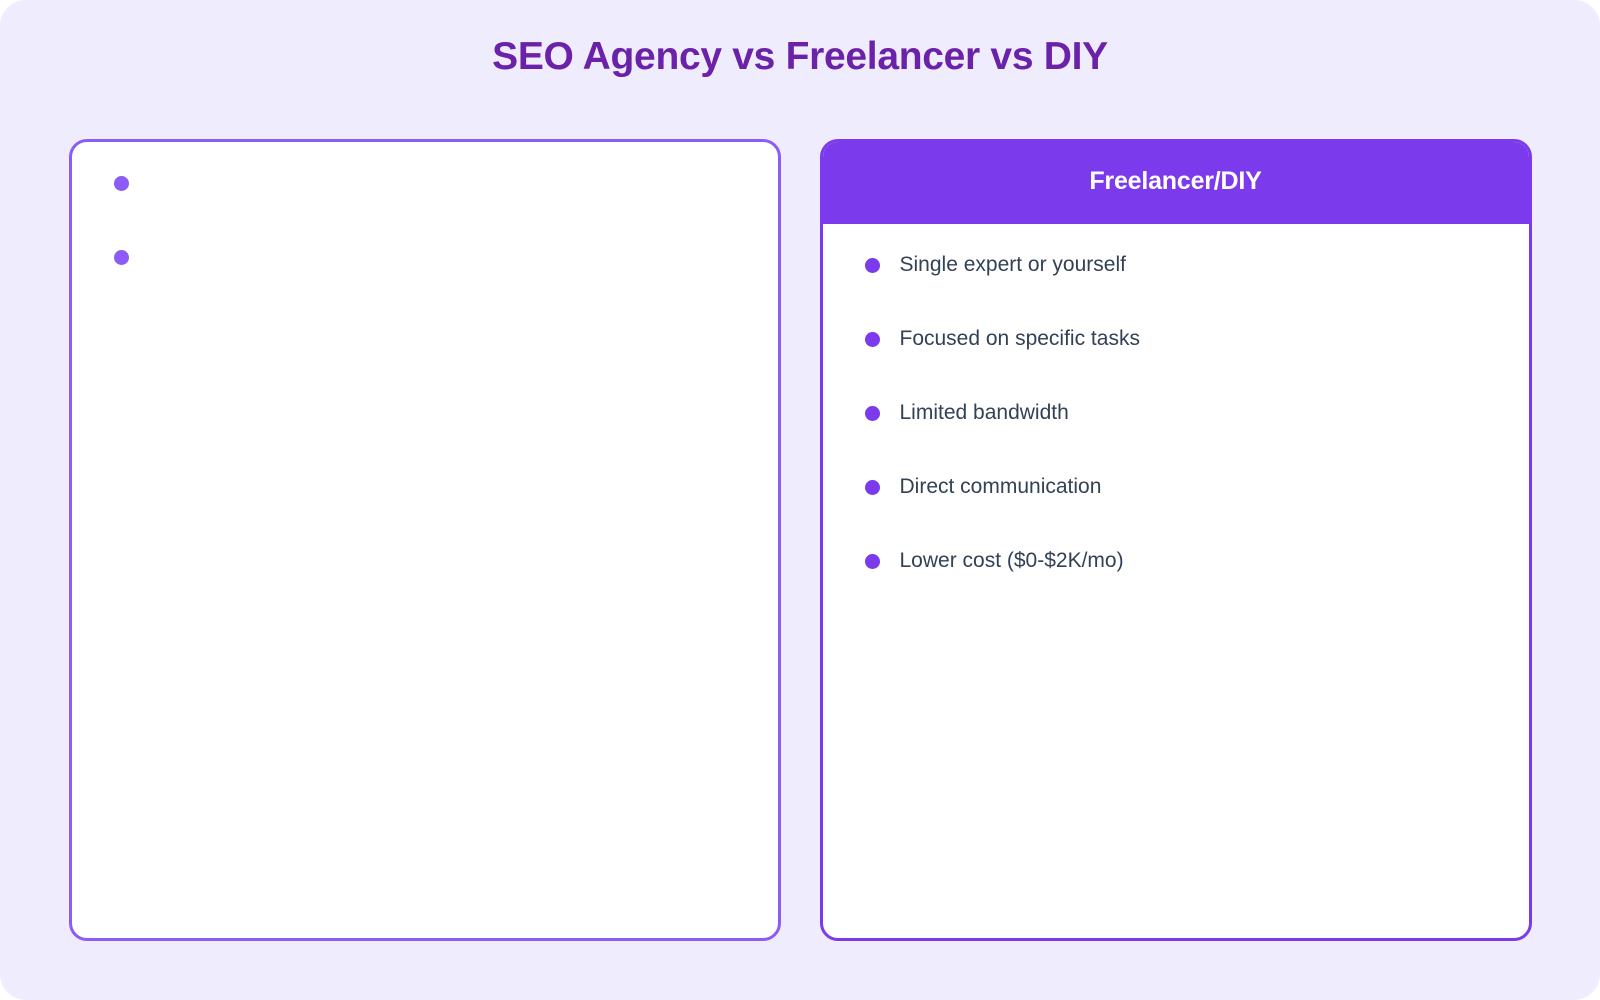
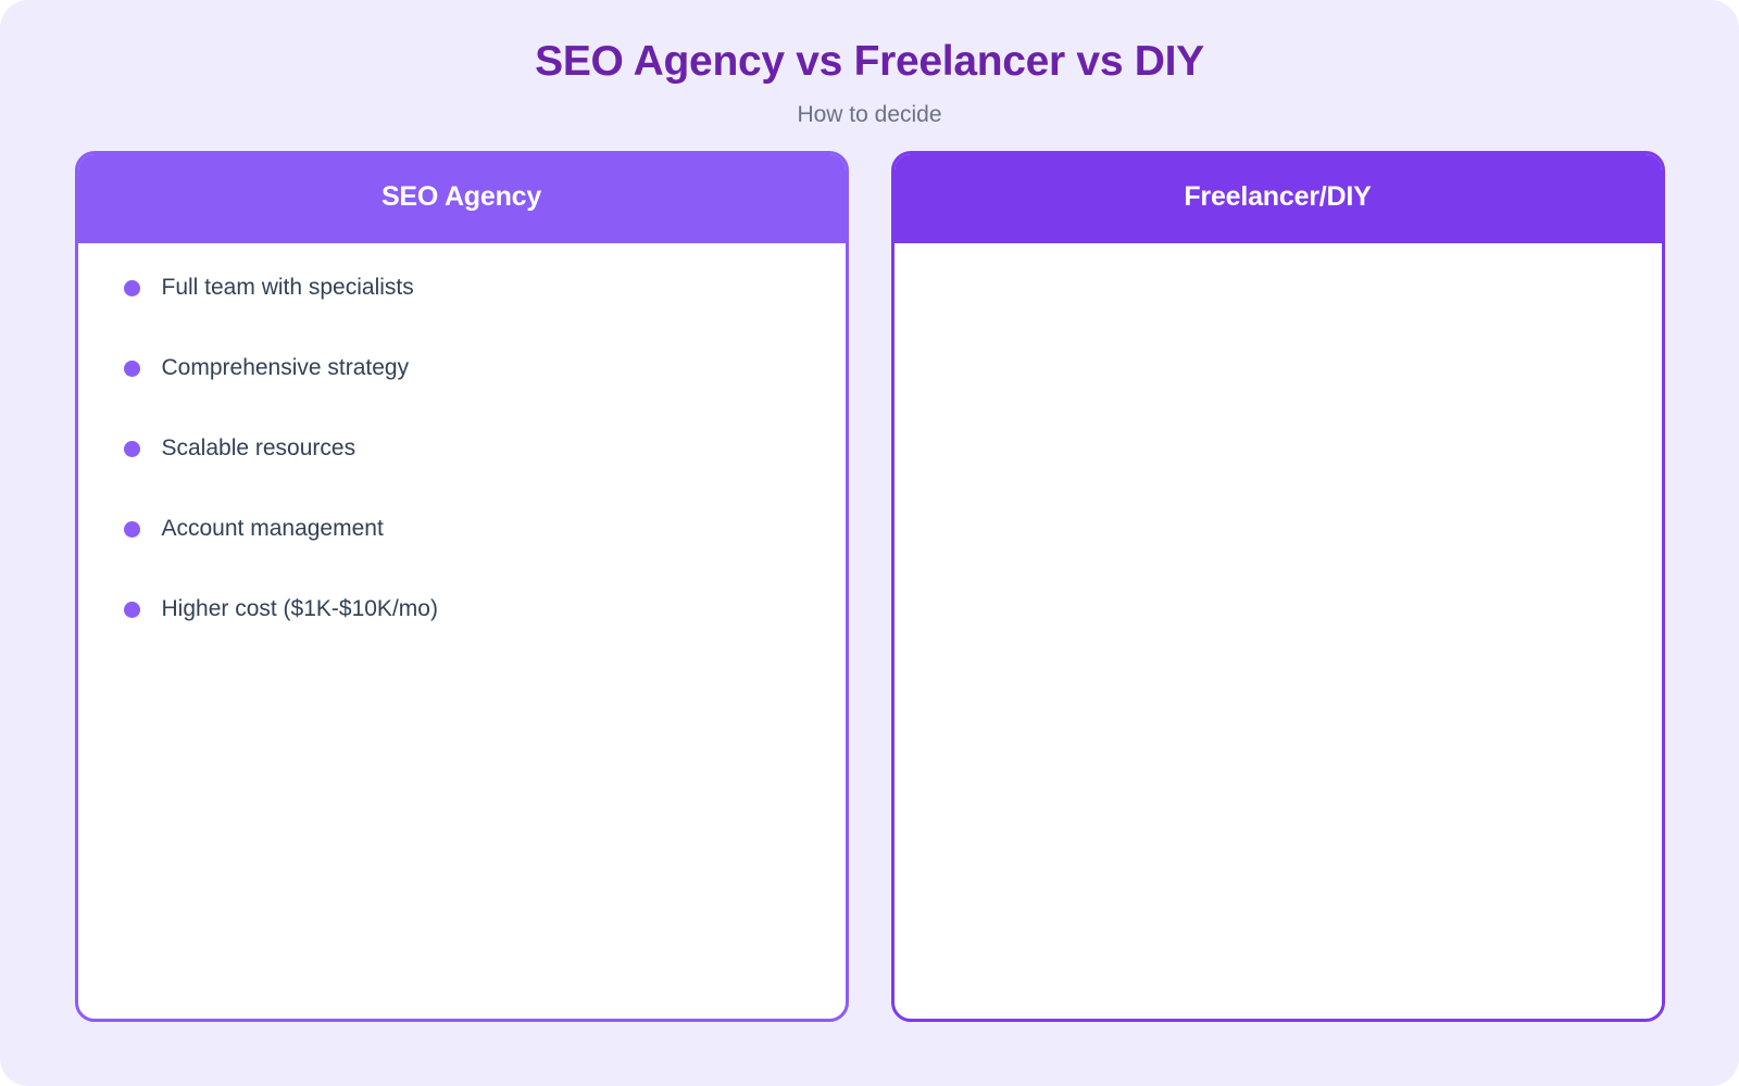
  SEO Agency vs Freelancer vs DIY
+ How to decide
+ SEO Agency
+ Full team with specialists
+ Comprehensive strategy
+ Scalable resources
+ Account management
+ Higher cost ($1K-$10K/mo)
  Freelancer/DIY
- Single expert or yourself
- Focused on specific tasks
- Limited bandwidth
- Direct communication
- Lower cost ($0-$2K/mo)
